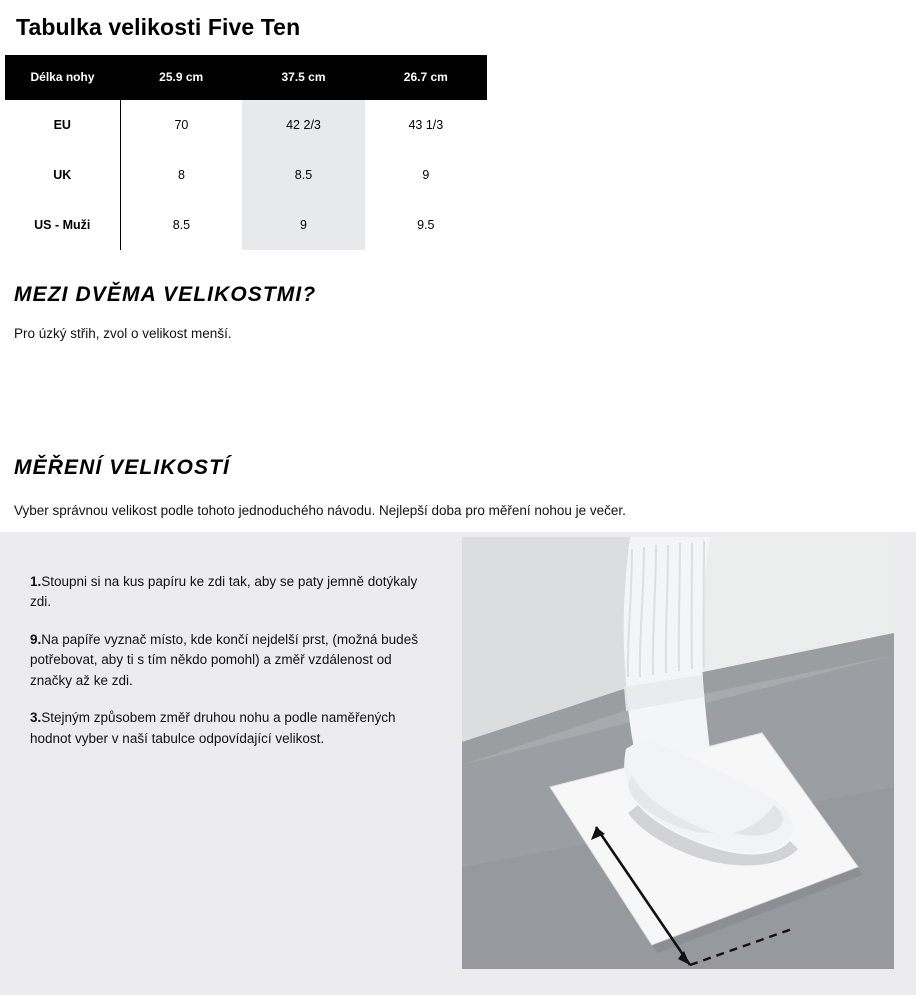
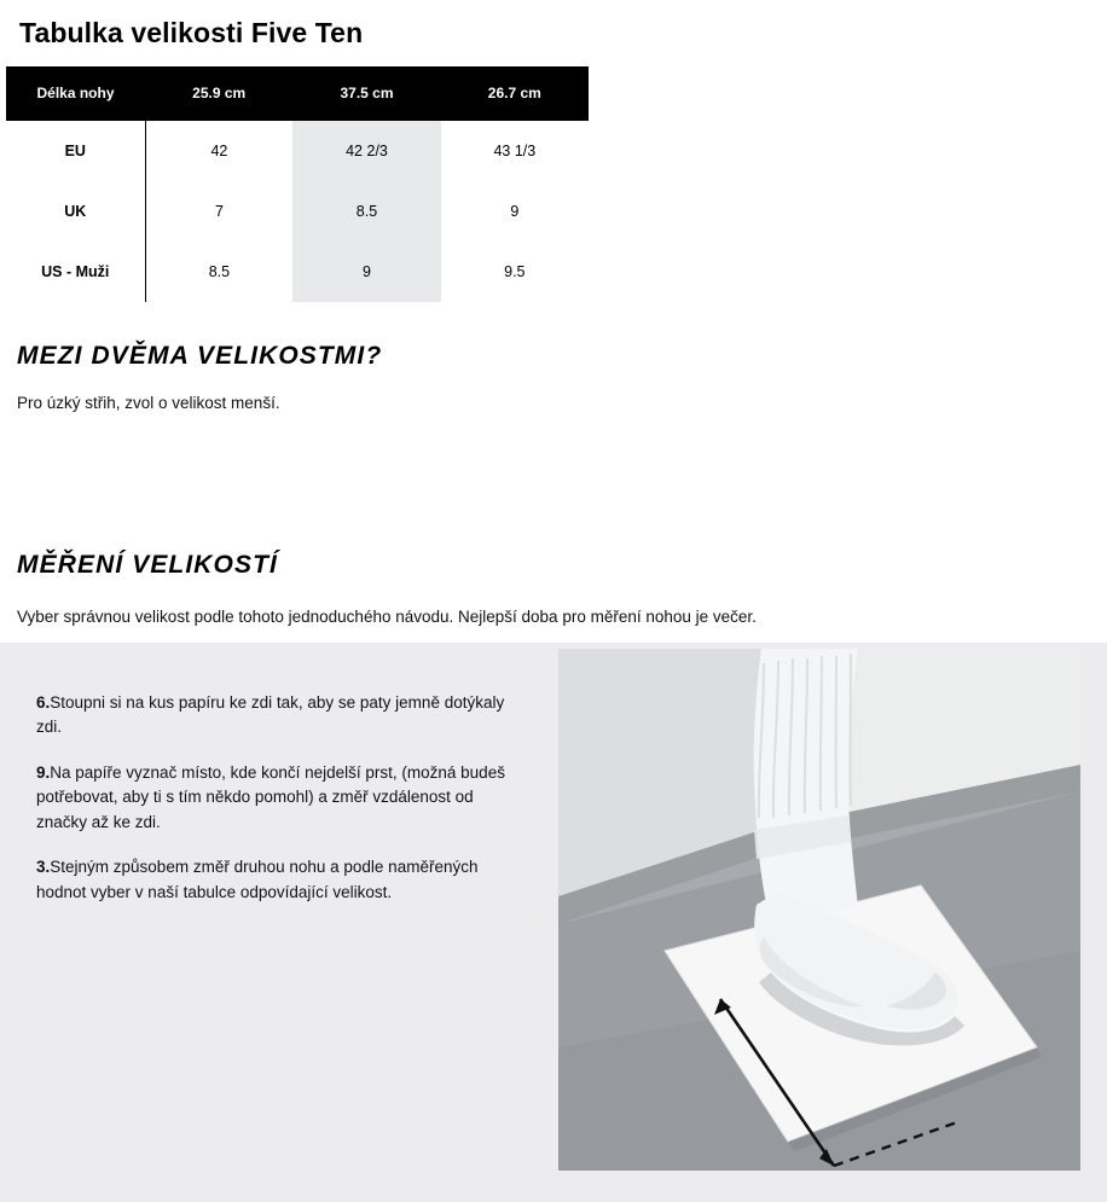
  Tabulka velikosti Five Ten
  Délka nohy	25.9 cm	37.5 cm	26.7 cm
- EU	70	42 2/3	43 1/3
+ EU	42	42 2/3	43 1/3
- UK	8	8.5	9
+ UK	7	8.5	9
  US - Muži	8.5	9	9.5
  MEZI DVĚMA VELIKOSTMI?
  Pro úzký střih, zvol o velikost menší.
  MĚŘENÍ VELIKOSTÍ
  Vyber správnou velikost podle tohoto jednoduchého návodu. Nejlepší doba pro měření nohou je večer.
- 1.Stoupni si na kus papíru ke zdi tak, aby se paty jemně dotýkaly zdi.
+ 6.Stoupni si na kus papíru ke zdi tak, aby se paty jemně dotýkaly zdi.
  9.Na papíře vyznač místo, kde končí nejdelší prst, (možná budeš potřebovat, aby ti s tím někdo pomohl) a změř vzdálenost od značky až ke zdi.
  3.Stejným způsobem změř druhou nohu a podle naměřených hodnot vyber v naší tabulce odpovídající velikost.
